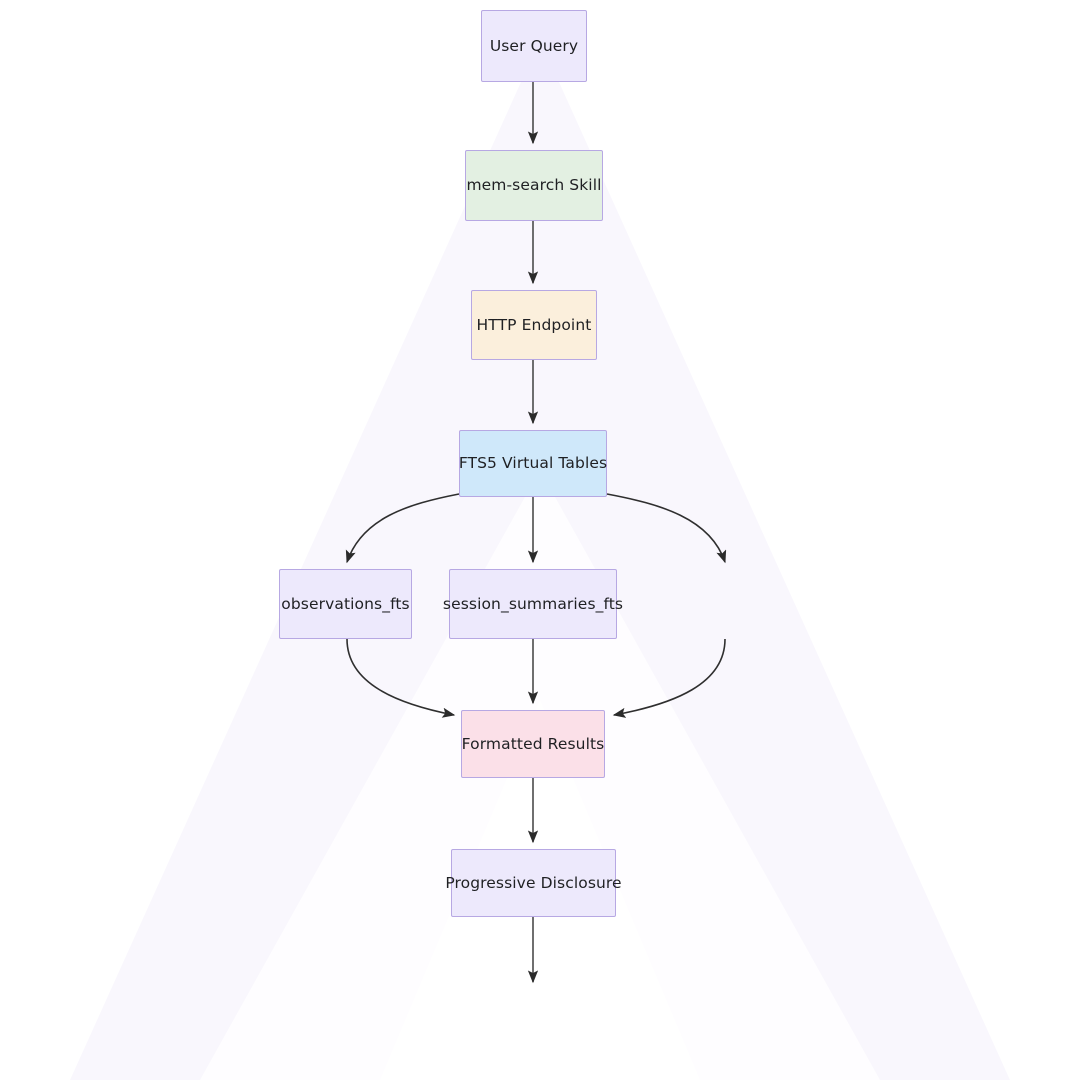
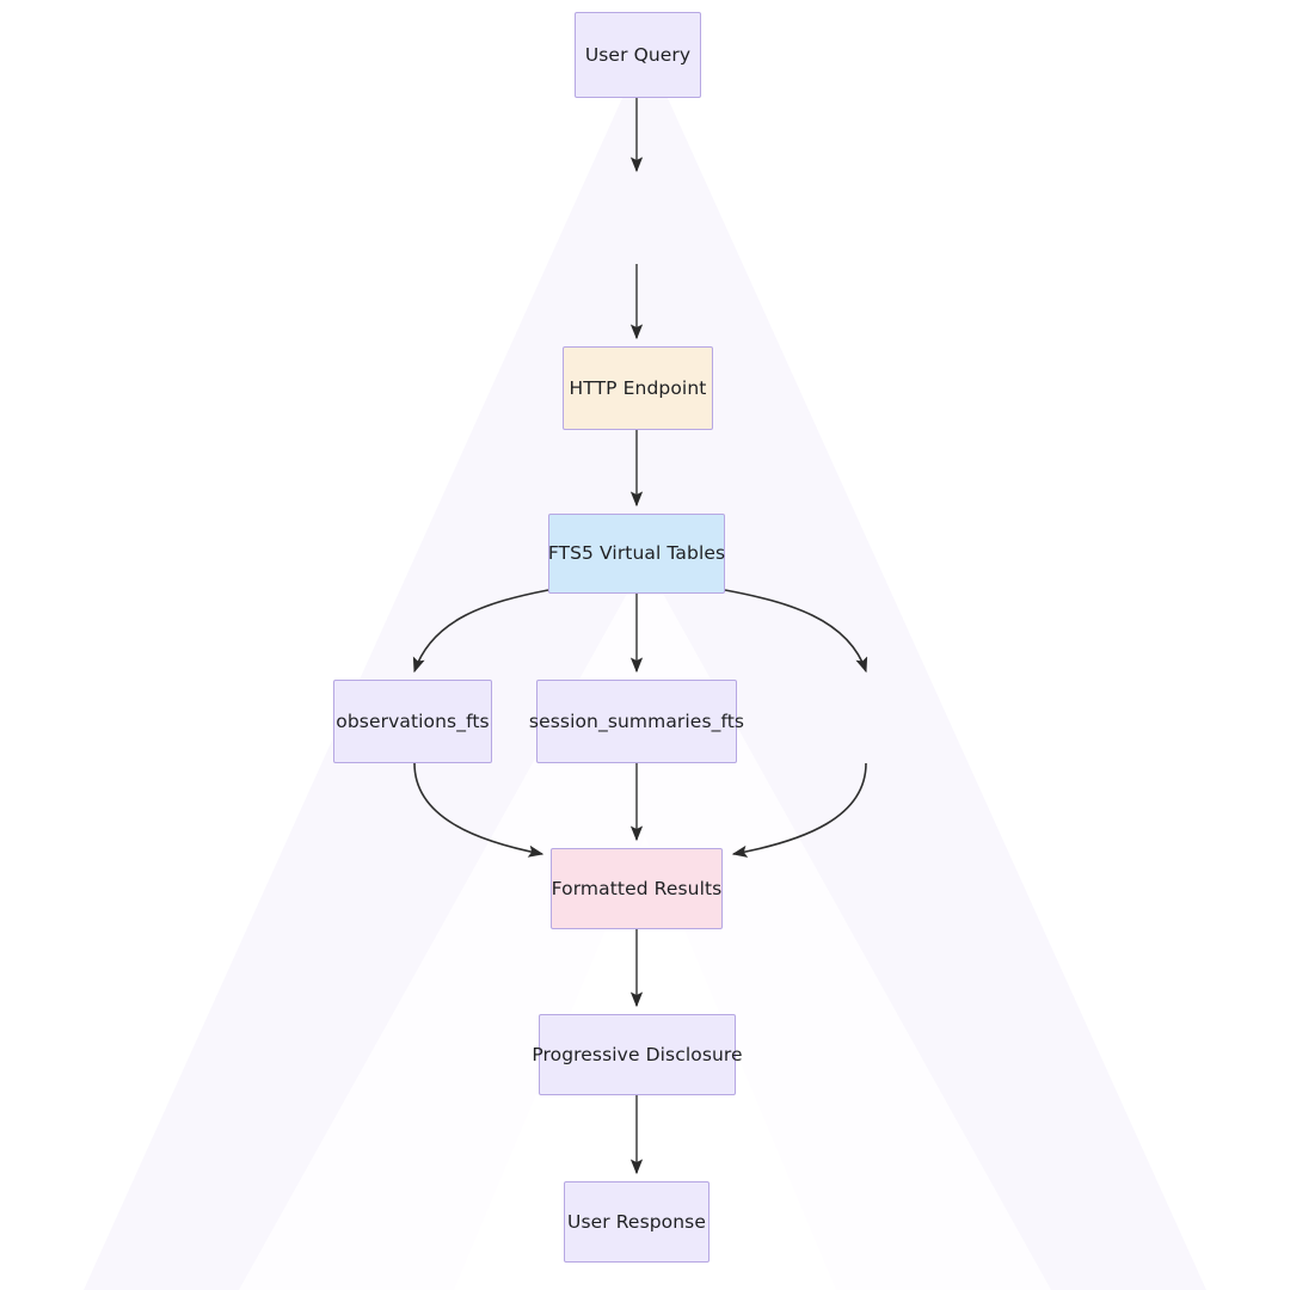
  User Query
- mem-search Skill
  HTTP Endpoint
  FTS5 Virtual Tables
  observations_fts
  session_summaries_fts
  Formatted Results
  Progressive Disclosure
+ User Response
